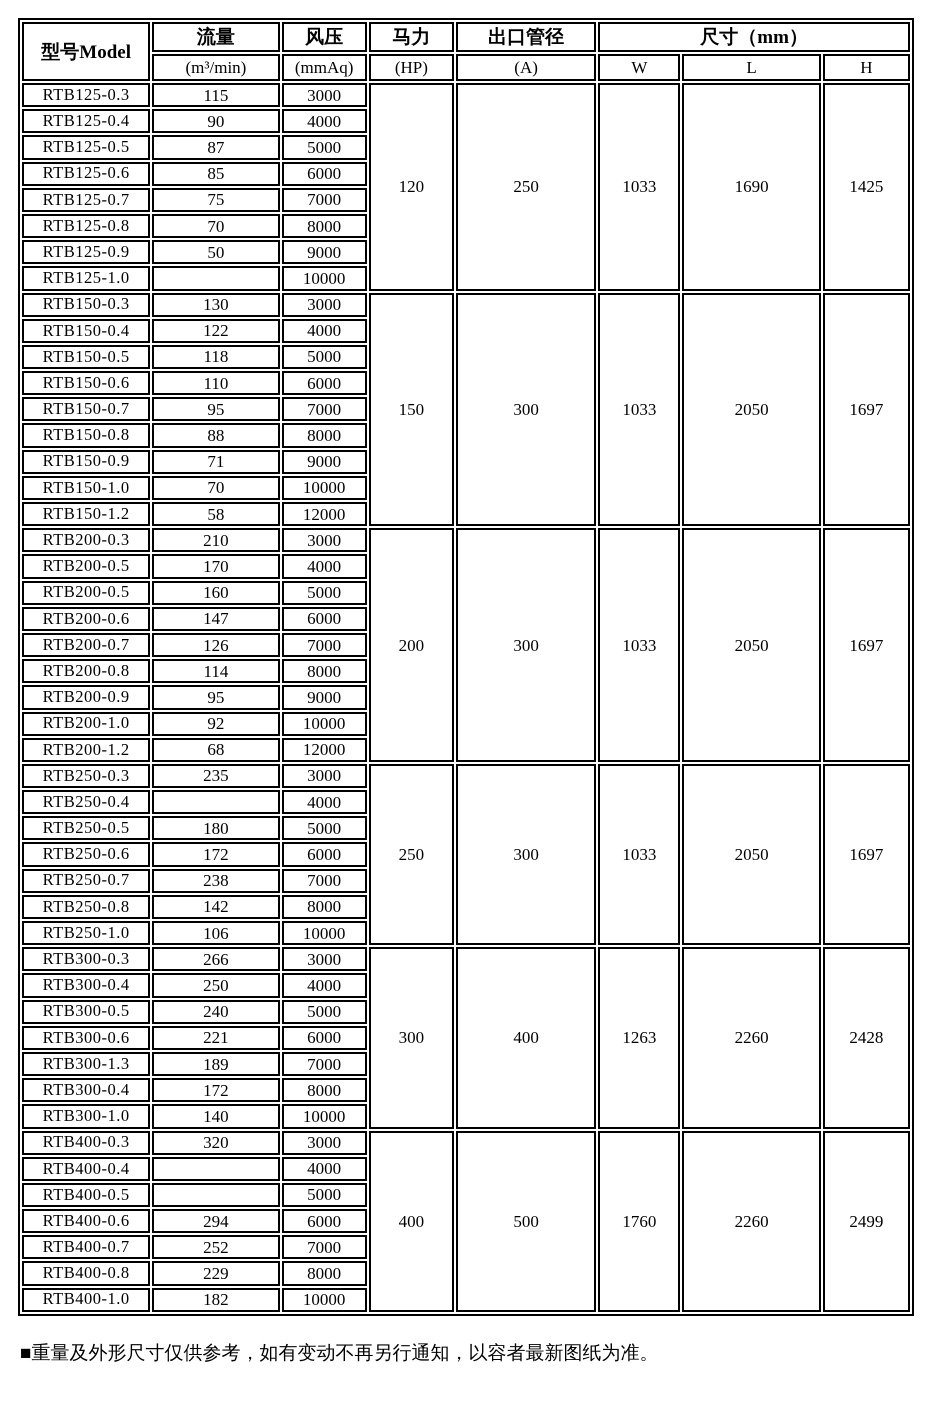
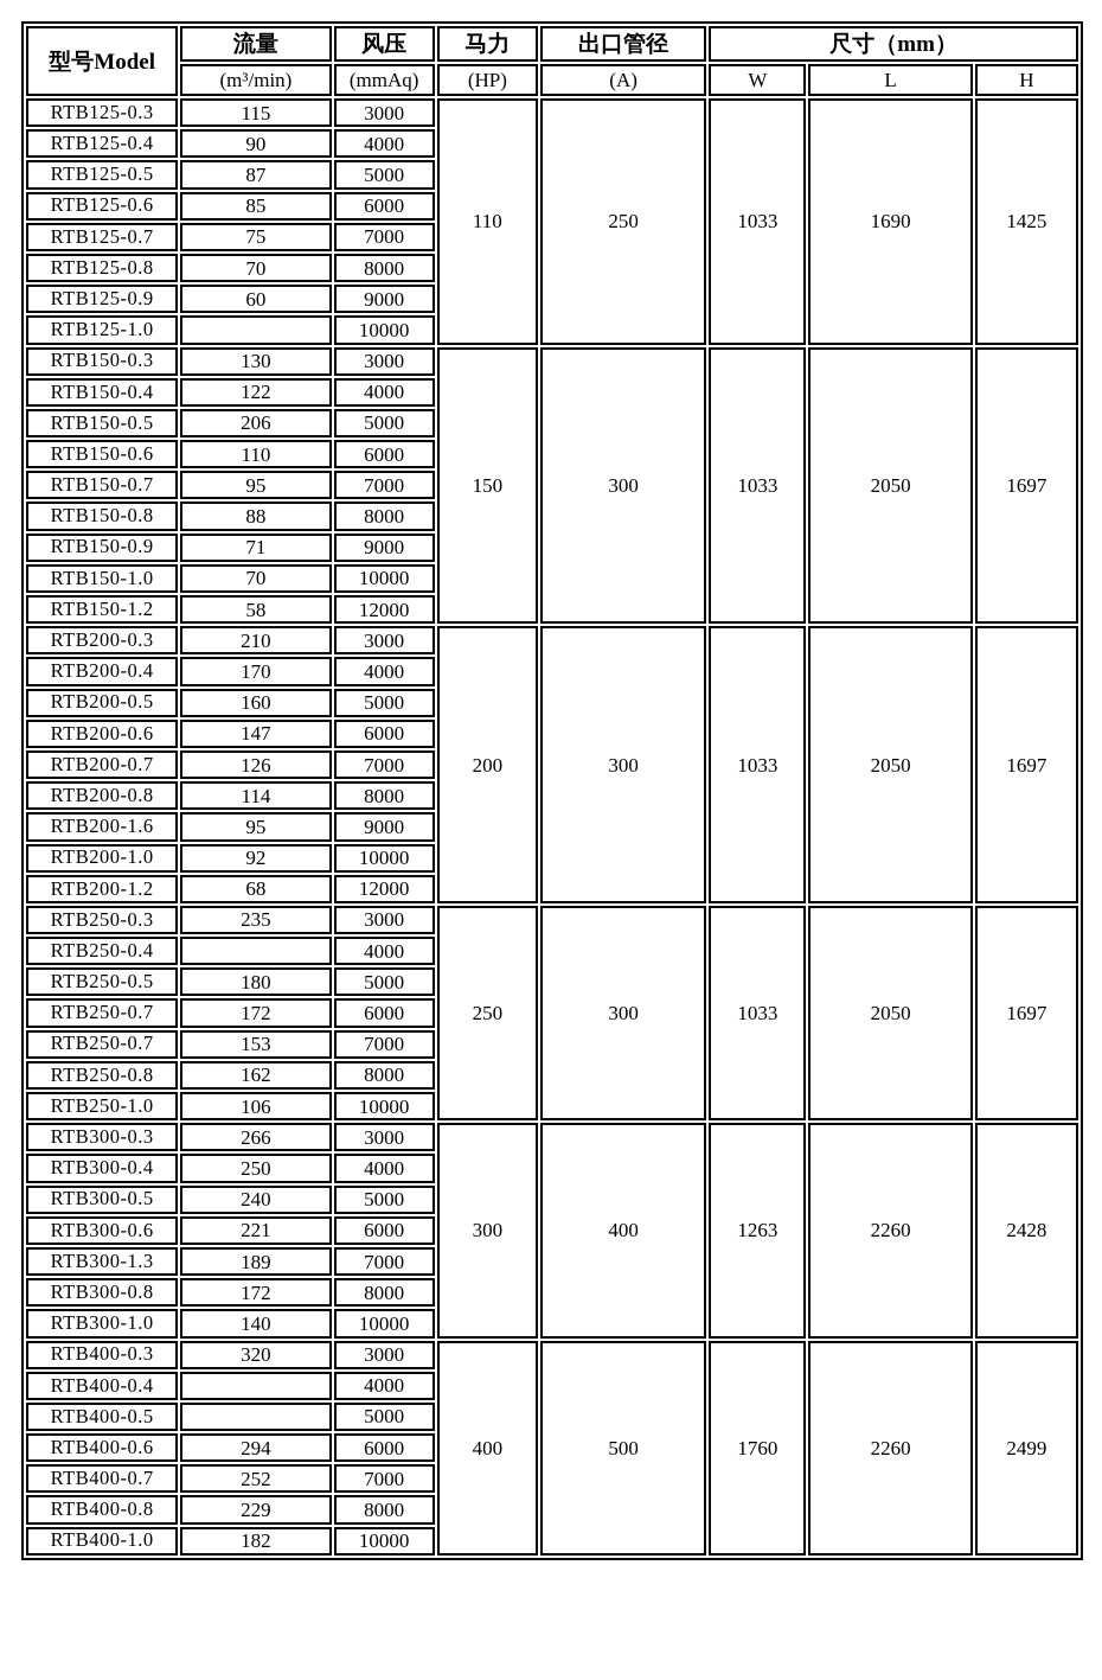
  型号Model	流量	风压	马力	出口管径	尺寸（mm）
  (m³/min)	(mmAq)	(HP)	(A)	W	L	H
- RTB125-0.3	115	3000	120	250	1033	1690	1425
+ RTB125-0.3	115	3000	110	250	1033	1690	1425
  RTB125-0.4	90	4000
  RTB125-0.5	87	5000
  RTB125-0.6	85	6000
  RTB125-0.7	75	7000
  RTB125-0.8	70	8000
- RTB125-0.9	50	9000
+ RTB125-0.9	60	9000
  RTB125-1.0		10000
  RTB150-0.3	130	3000	150	300	1033	2050	1697
  RTB150-0.4	122	4000
- RTB150-0.5	118	5000
+ RTB150-0.5	206	5000
  RTB150-0.6	110	6000
  RTB150-0.7	95	7000
  RTB150-0.8	88	8000
  RTB150-0.9	71	9000
  RTB150-1.0	70	10000
  RTB150-1.2	58	12000
  RTB200-0.3	210	3000	200	300	1033	2050	1697
- RTB200-0.5	170	4000
+ RTB200-0.4	170	4000
  RTB200-0.5	160	5000
  RTB200-0.6	147	6000
  RTB200-0.7	126	7000
  RTB200-0.8	114	8000
- RTB200-0.9	95	9000
+ RTB200-1.6	95	9000
  RTB200-1.0	92	10000
  RTB200-1.2	68	12000
  RTB250-0.3	235	3000	250	300	1033	2050	1697
  RTB250-0.4		4000
  RTB250-0.5	180	5000
- RTB250-0.6	172	6000
+ RTB250-0.7	172	6000
- RTB250-0.7	238	7000
+ RTB250-0.7	153	7000
- RTB250-0.8	142	8000
+ RTB250-0.8	162	8000
  RTB250-1.0	106	10000
  RTB300-0.3	266	3000	300	400	1263	2260	2428
  RTB300-0.4	250	4000
  RTB300-0.5	240	5000
  RTB300-0.6	221	6000
  RTB300-1.3	189	7000
- RTB300-0.4	172	8000
+ RTB300-0.8	172	8000
  RTB300-1.0	140	10000
  RTB400-0.3	320	3000	400	500	1760	2260	2499
  RTB400-0.4		4000
  RTB400-0.5		5000
  RTB400-0.6	294	6000
  RTB400-0.7	252	7000
  RTB400-0.8	229	8000
  RTB400-1.0	182	10000
- ■重量及外形尺寸仅供参考，如有变动不再另行通知，以容者最新图纸为准。
